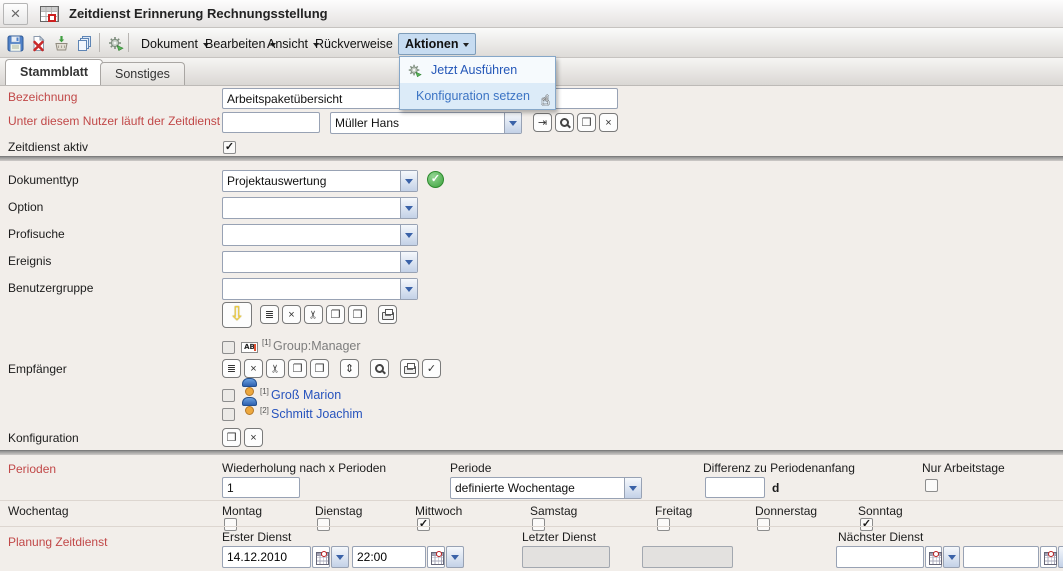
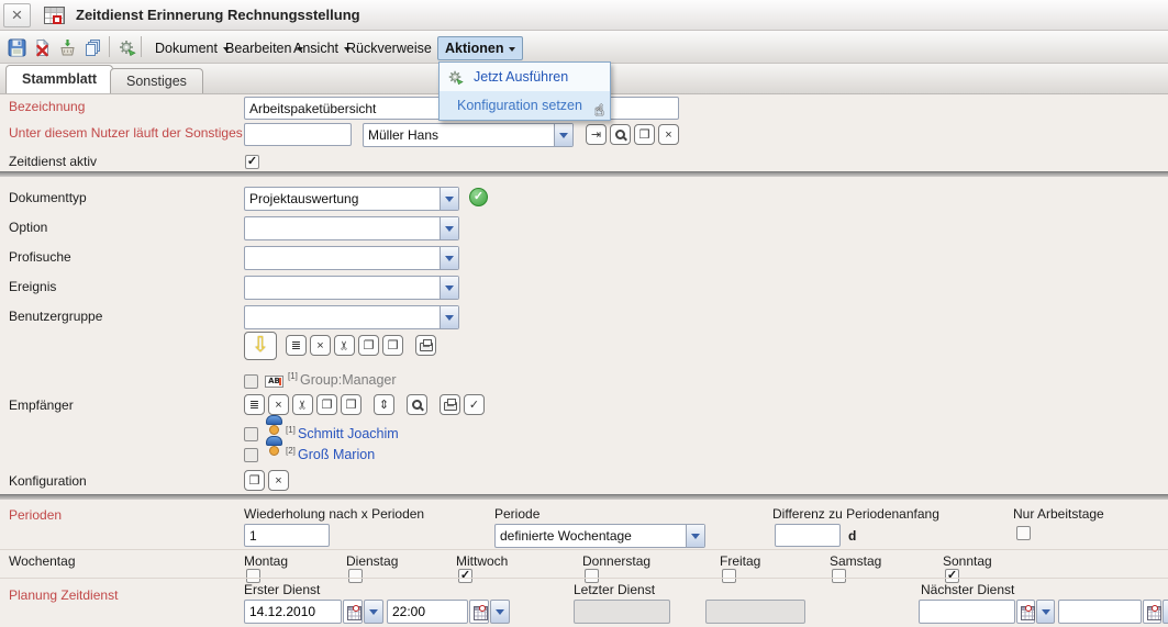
  ×
  Zeitdienst Erinnerung Rechnungsstellung
  Dokument
  Bearbeiten
  Ansicht
  Rückverweise
  Aktionen
  Stammblatt
  Sonstiges
  Bezeichnung
  Arbeitspaketübersicht
- Unter diesem Nutzer läuft der Zeitdienst
+ Unter diesem Nutzer läuft der Sonstiges
  Müller Hans
  ⇥
  ❒
  ×
  Zeitdienst aktiv
  ✓
  Dokumenttyp
  Projektauswertung
  ✓
  Option
  Profisuche
  Ereignis
  Benutzergruppe
  ⇩
  ≣
  ×
  ❐
  ❒
  AB
  [1]
  Group:Manager
  Empfänger
  ≣
  ×
  ❐
  ❒
  ⇕
  ✓
  [1]
- Groß Marion
+ Schmitt Joachim
  [2]
- Schmitt Joachim
+ Groß Marion
  Konfiguration
  ❒
  ×
  Perioden
  Wiederholung nach x Perioden
  1
  Periode
  definierte Wochentage
  Differenz zu Periodenanfang
  d
  Nur Arbeitstage
  Wochentag
  Montag
  Dienstag
  Mittwoch
- Samstag
+ Donnerstag
  Freitag
- Donnerstag
+ Samstag
  Sonntag
  ✓
  ✓
  Planung Zeitdienst
  Erster Dienst
  14.12.2010
  22:00
  Letzter Dienst
  Nächster Dienst
  Jetzt Ausführen
  Konfiguration setzen
  ☝
